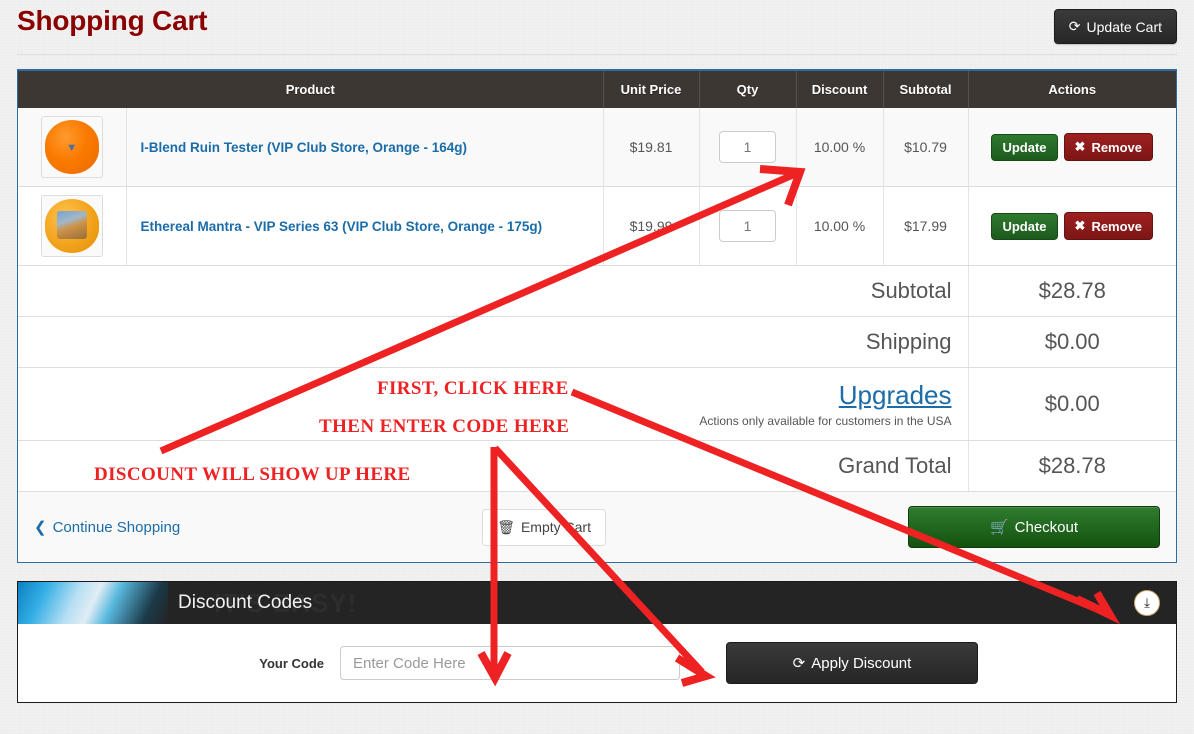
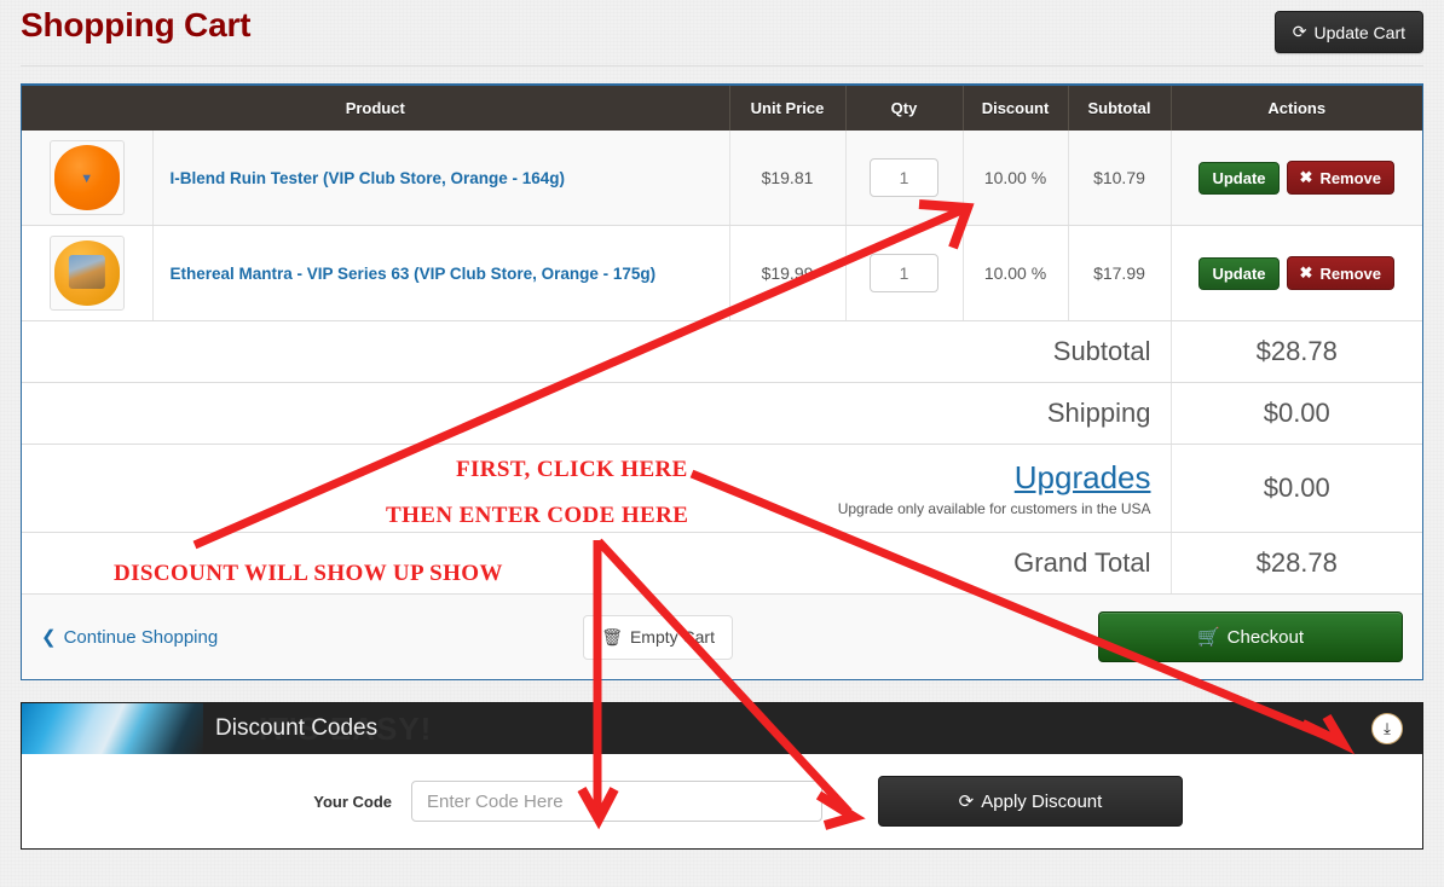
  Shopping Cart
  ⟳
  Update Cart
  Product	Unit Price	Qty	Discount	Subtotal	Actions
  ▼	I-Blend Ruin Tester (VIP Club Store, Orange - 164g)	$19.81	1	10.00 %	$10.79	Update ✖ Remove
  	Ethereal Mantra - VIP Series 63 (VIP Club Store, Orange - 175g)	$19.9	1	10.00 %	$17.99	Update ✖ Remove
  Subtotal	$28.78
  Shipping	$0.00
- Upgrades Actions only available for customers in the USA	$0.00
+ Upgrades Upgrade only available for customers in the USA	$0.00
  Grand Total	$28.78
  ❮
  Continue Shopping
  🗑
  Emptyart
  🛒
  Checkout
  IT'S EASY!
  Discount Codes
  ⤓
  Your Code
  Enter Code Here
  ⟳
  Apply Discount
  FIRST, CLICK HERE
  THEN ENTER CODE HERE
- DISCOUNT WILL SHOW UP HERE
+ DISCOUNT WILL SHOW UP SHOW
